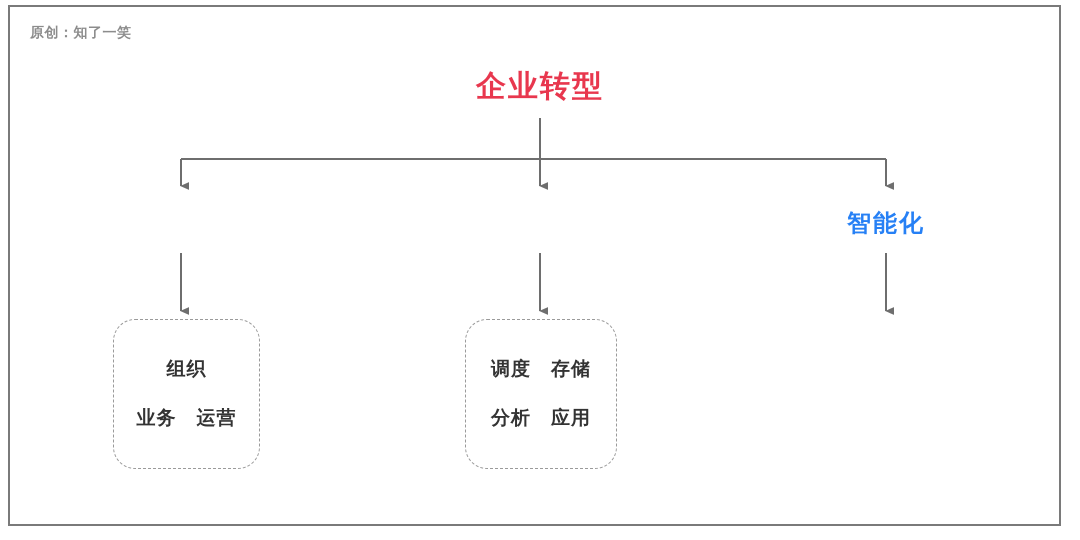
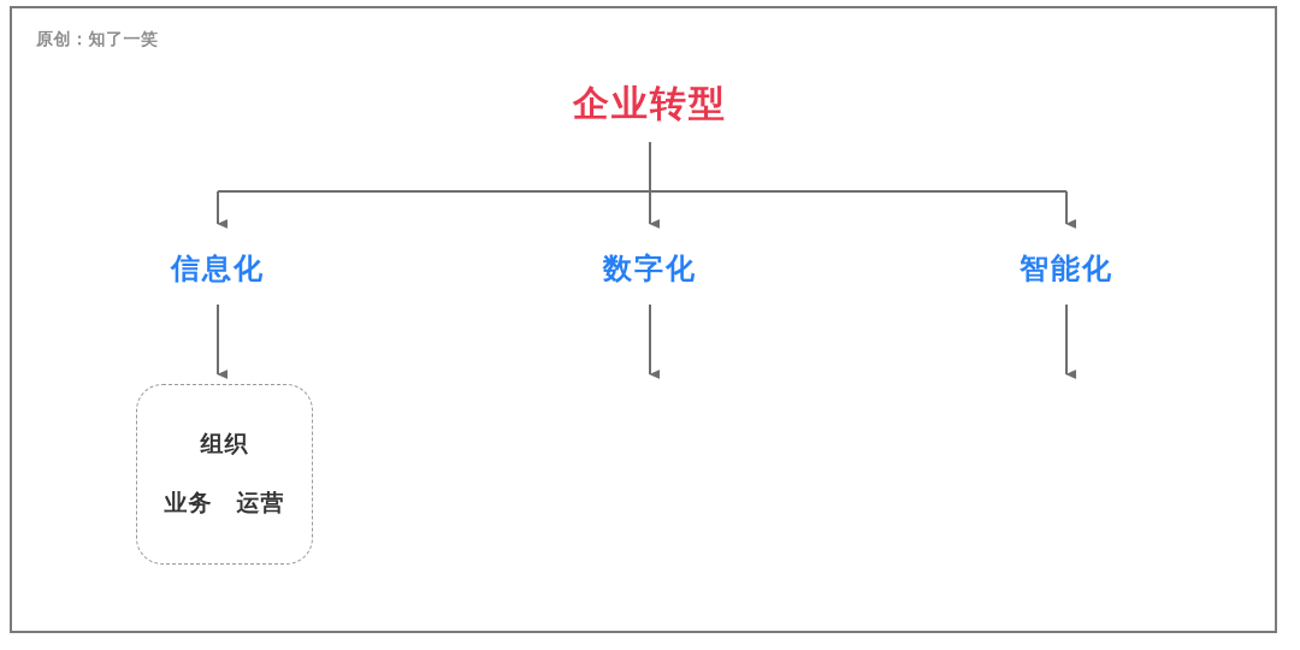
  原创：知了一笑
  企业转型
+ 信息化
+ 数字化
  智能化
  组织
  业务 运营
- 调度 存储
- 分析 应用
